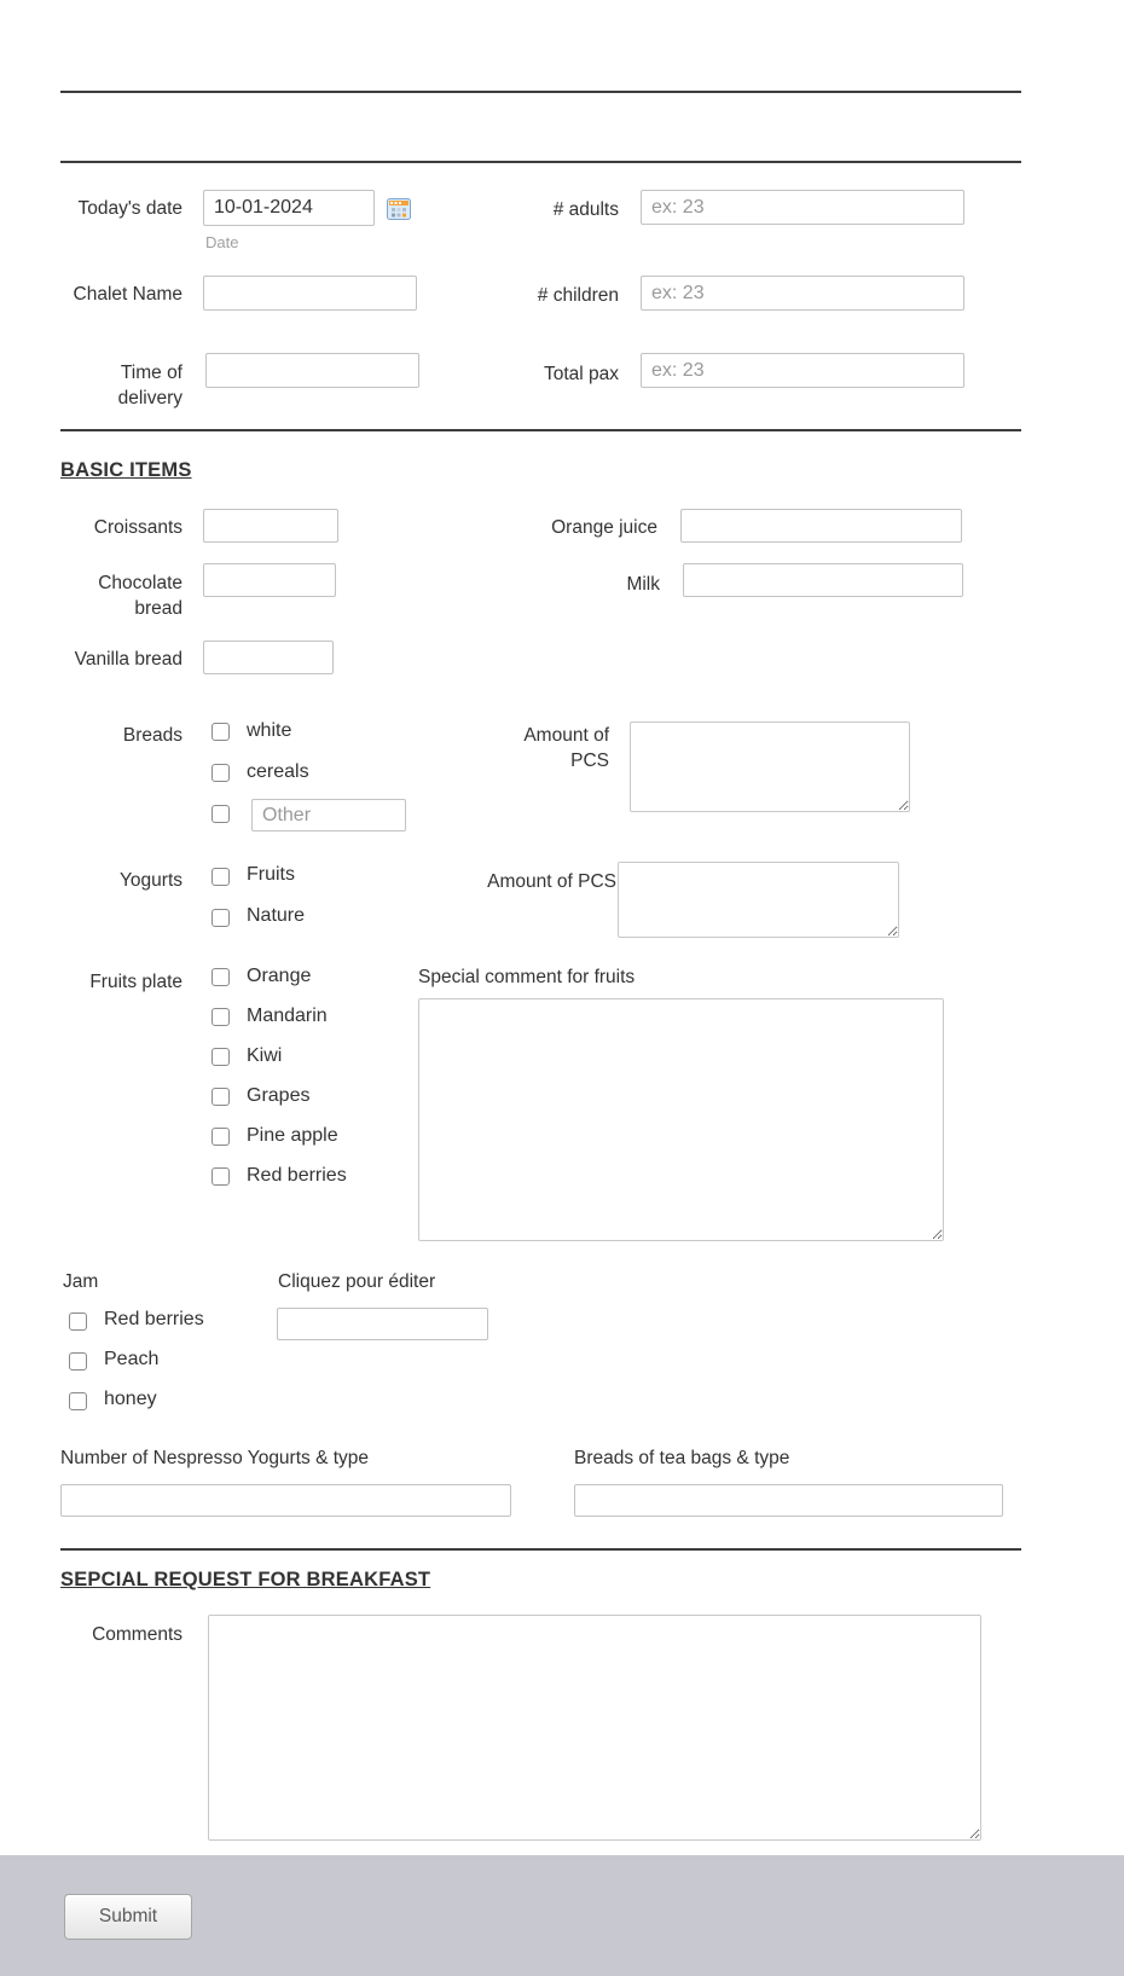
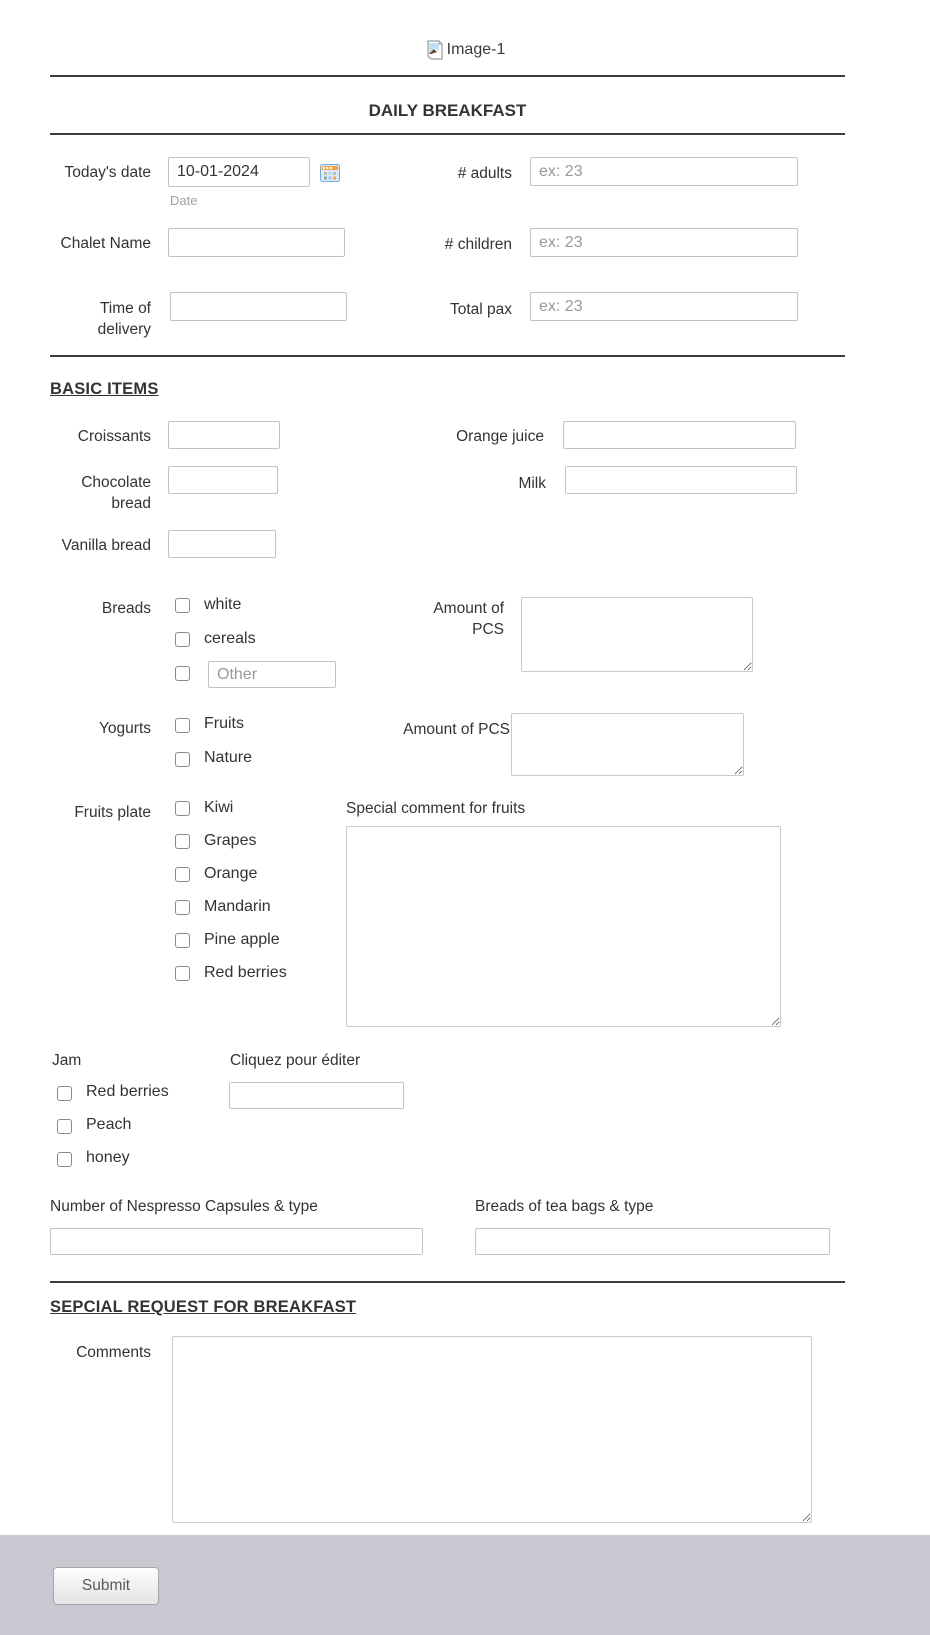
+ Image-1
+ DAILY BREAKFAST
  Today's date
  10-01-2024
  Date
  Chalet Name
  Time of delivery
  # adults
  ex: 23
  # children
  ex: 23
  Total pax
  ex: 23
  BASIC ITEMS
  Croissants
  Orange juice
  Chocolate bread
  Milk
  Vanilla bread
  Breads
  white
  cereals
  Other
  Amount of PCS
  Yogurts
  Fruits
  Nature
  Amount of PCS
  Fruits plate
- Orange
+ Kiwi
- Mandarin
+ Grapes
- Kiwi
+ Orange
- Grapes
+ Mandarin
  Pine apple
  Red berries
  Special comment for fruits
  Jam
  Cliquez pour éditer
  Red berries
  Peach
  honey
- Number of Nespresso Yogurts & type
+ Number of Nespresso Capsules & type
  Breads of tea bags & type
  SEPCIAL REQUEST FOR BREAKFAST
  Comments
  Submit
